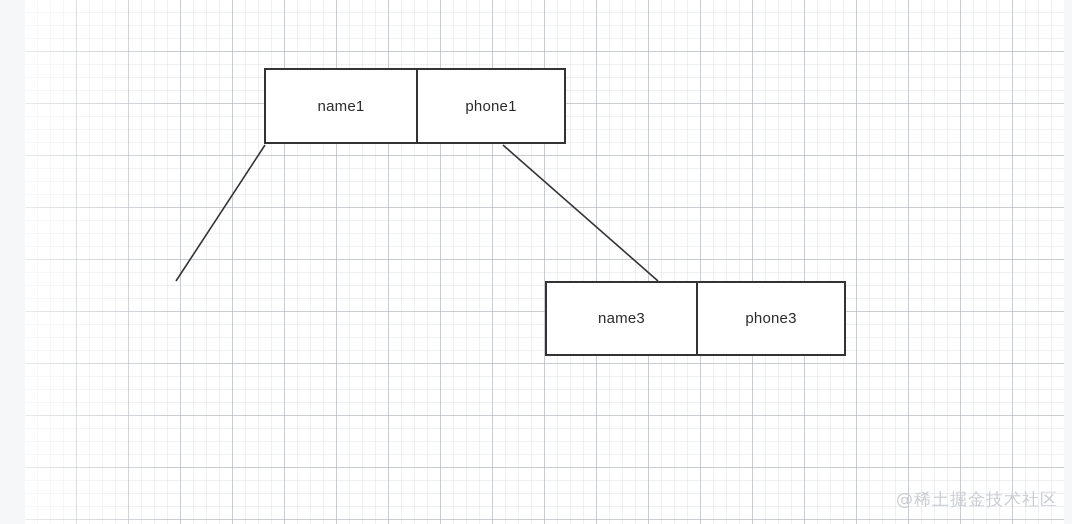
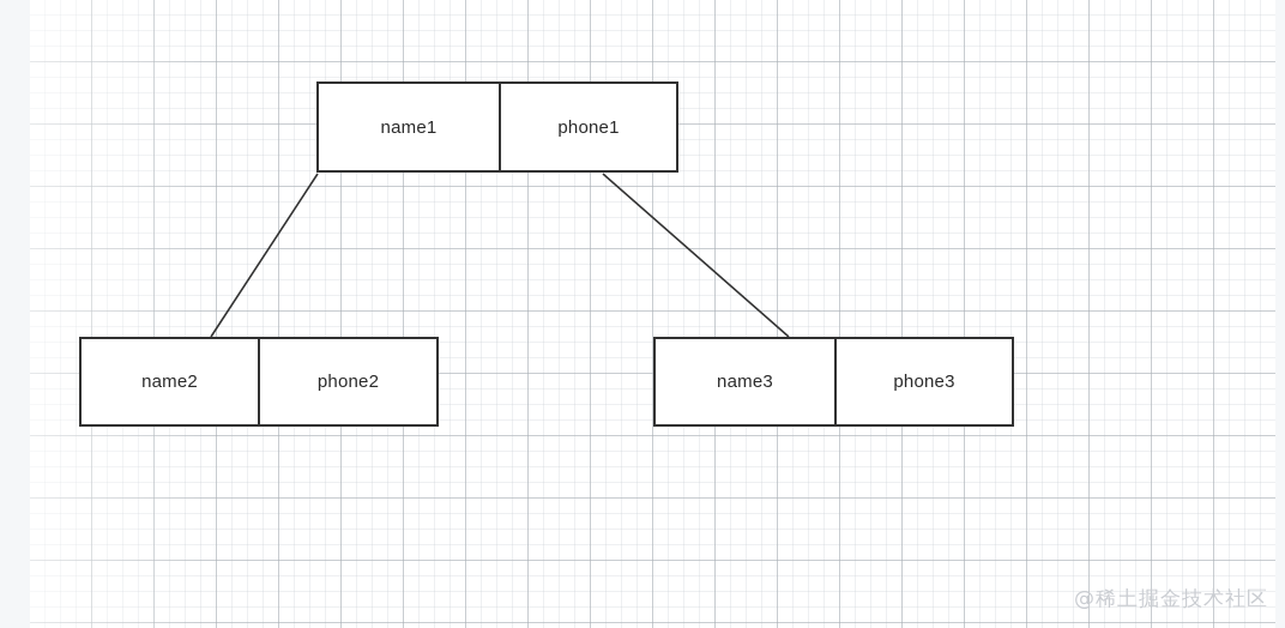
  name1
  phone1
+ name2
+ phone2
  name3
  phone3
  @稀土掘金技术社区
